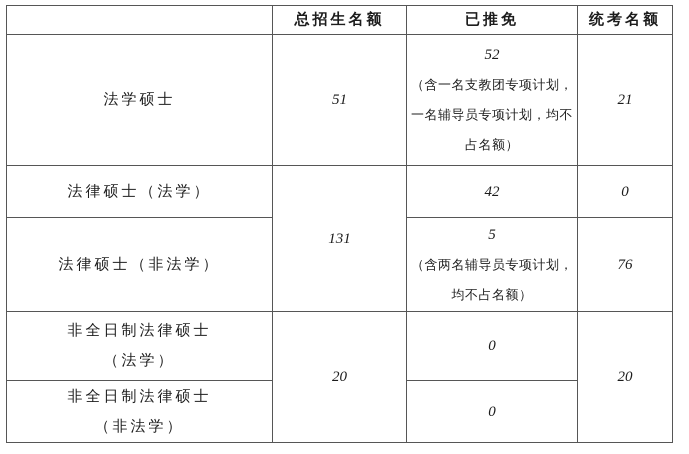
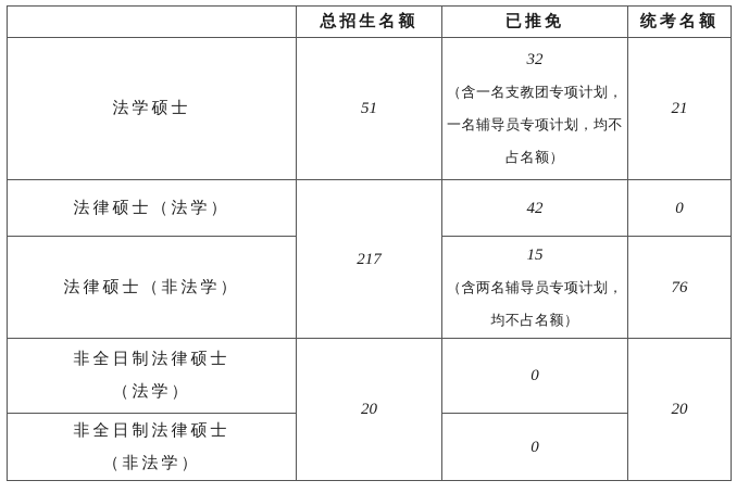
  	总招生名额	已推免	统考名额
- 法学硕士	51	52 （含一名支教团专项计划， 一名辅导员专项计划，均不 占名额）	21
+ 法学硕士	51	32 （含一名支教团专项计划， 一名辅导员专项计划，均不 占名额）	21
- 法律硕士（法学）	131	42	0
+ 法律硕士（法学）	217	42	0
- 法律硕士（非法学）	5 （含两名辅导员专项计划， 均不占名额）	76
+ 法律硕士（非法学）	15 （含两名辅导员专项计划， 均不占名额）	76
  非全日制法律硕士 （法学）	20	0	20
  非全日制法律硕士 （非法学）	0
